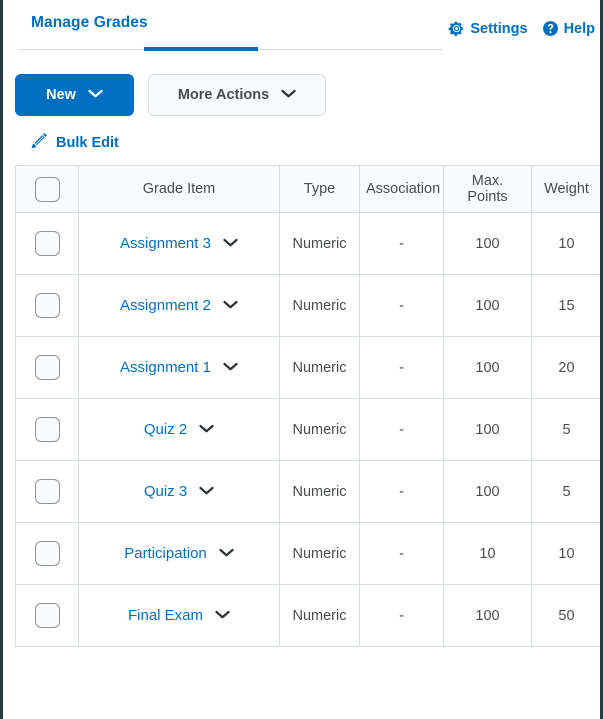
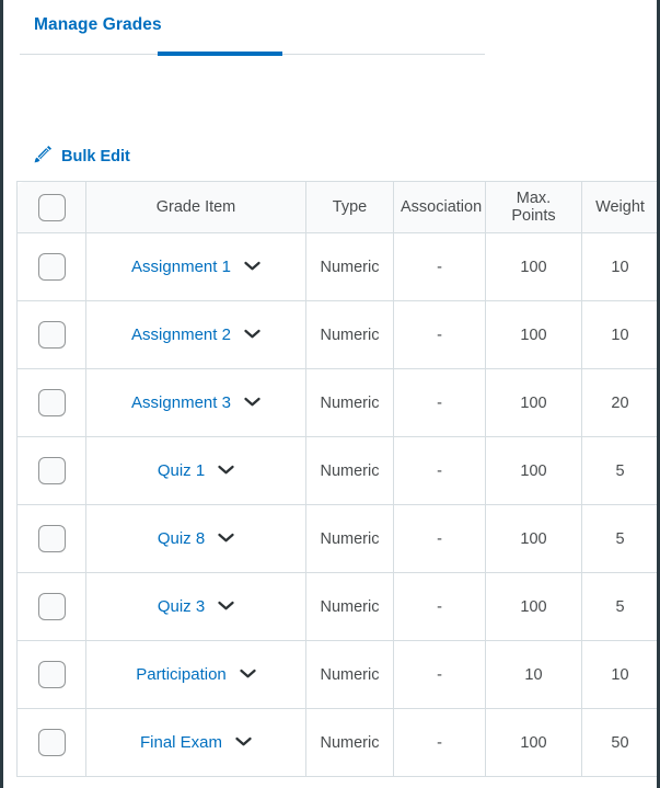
  Manage Grades
- Settings
- Help
- New
- More Actions
  Bulk Edit
  	Grade Item	Type	Association	Max. Points	Weight
- 	Assignment 3	Numeric	-	100	10
+ 	Assignment 1	Numeric	-	100	10
- 	Assignment 2	Numeric	-	100	15
+ 	Assignment 2	Numeric	-	100	10
- 	Assignment 1	Numeric	-	100	20
+ 	Assignment 3	Numeric	-	100	20
+ 	Quiz 1	Numeric	-	100	5
- 	Quiz 2	Numeric	-	100	5
+ 	Quiz 8	Numeric	-	100	5
  	Quiz 3	Numeric	-	100	5
  	Participation	Numeric	-	10	10
  	Final Exam	Numeric	-	100	50
